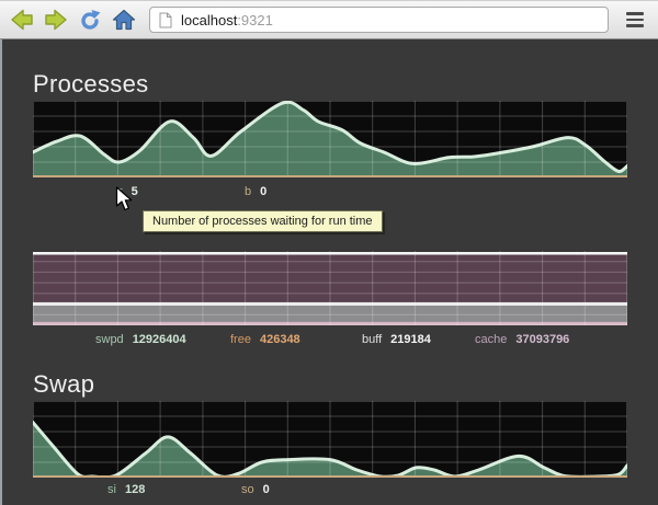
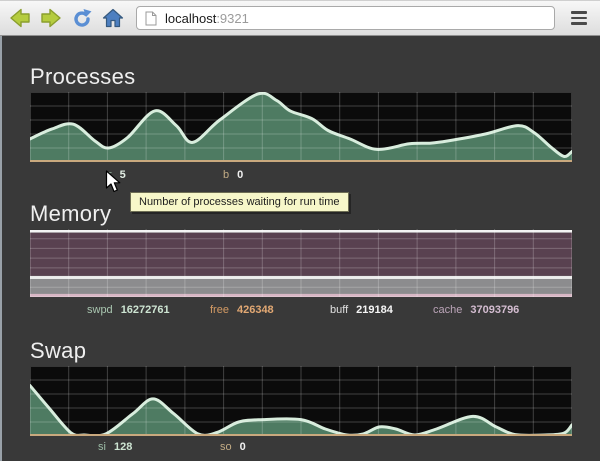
  localhost:9321
  Processes
  b 0
  Number of processes waiting for run time
+ Memory
- swpd 12926404
+ swpd 16272761
  free 426348
  buff 219184
  cache 37093796
  Swap
  si 128
  so 0
